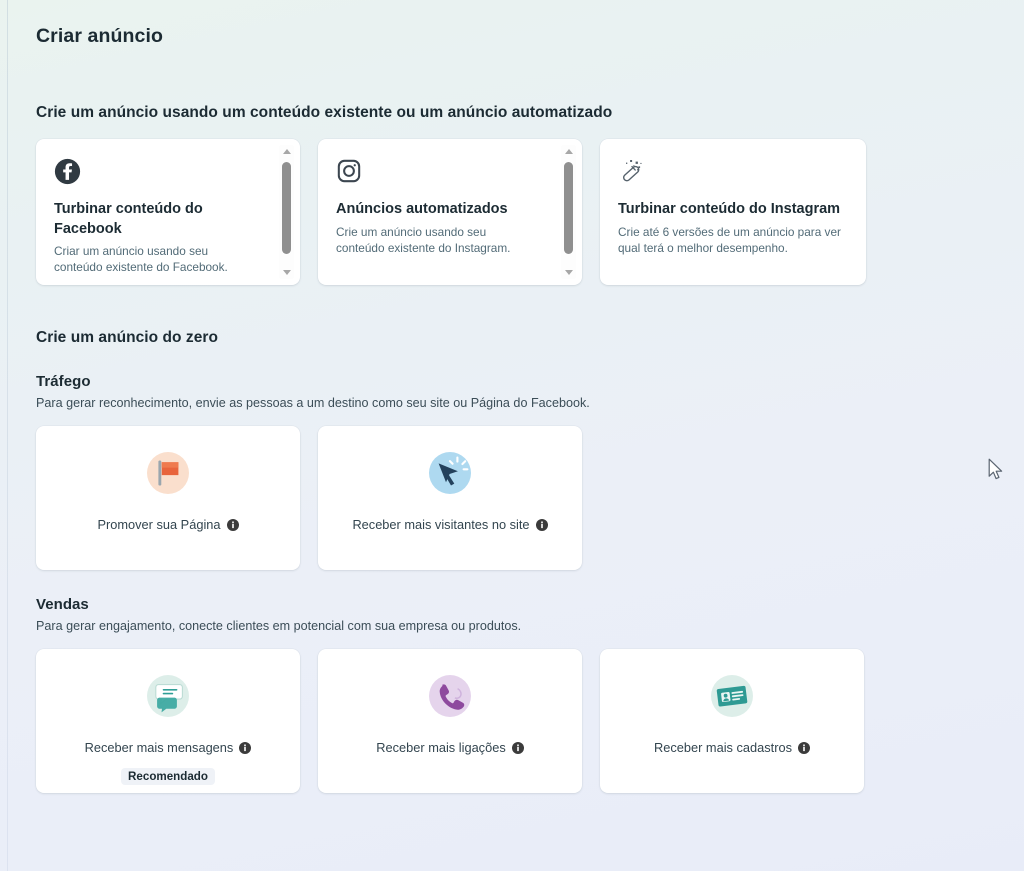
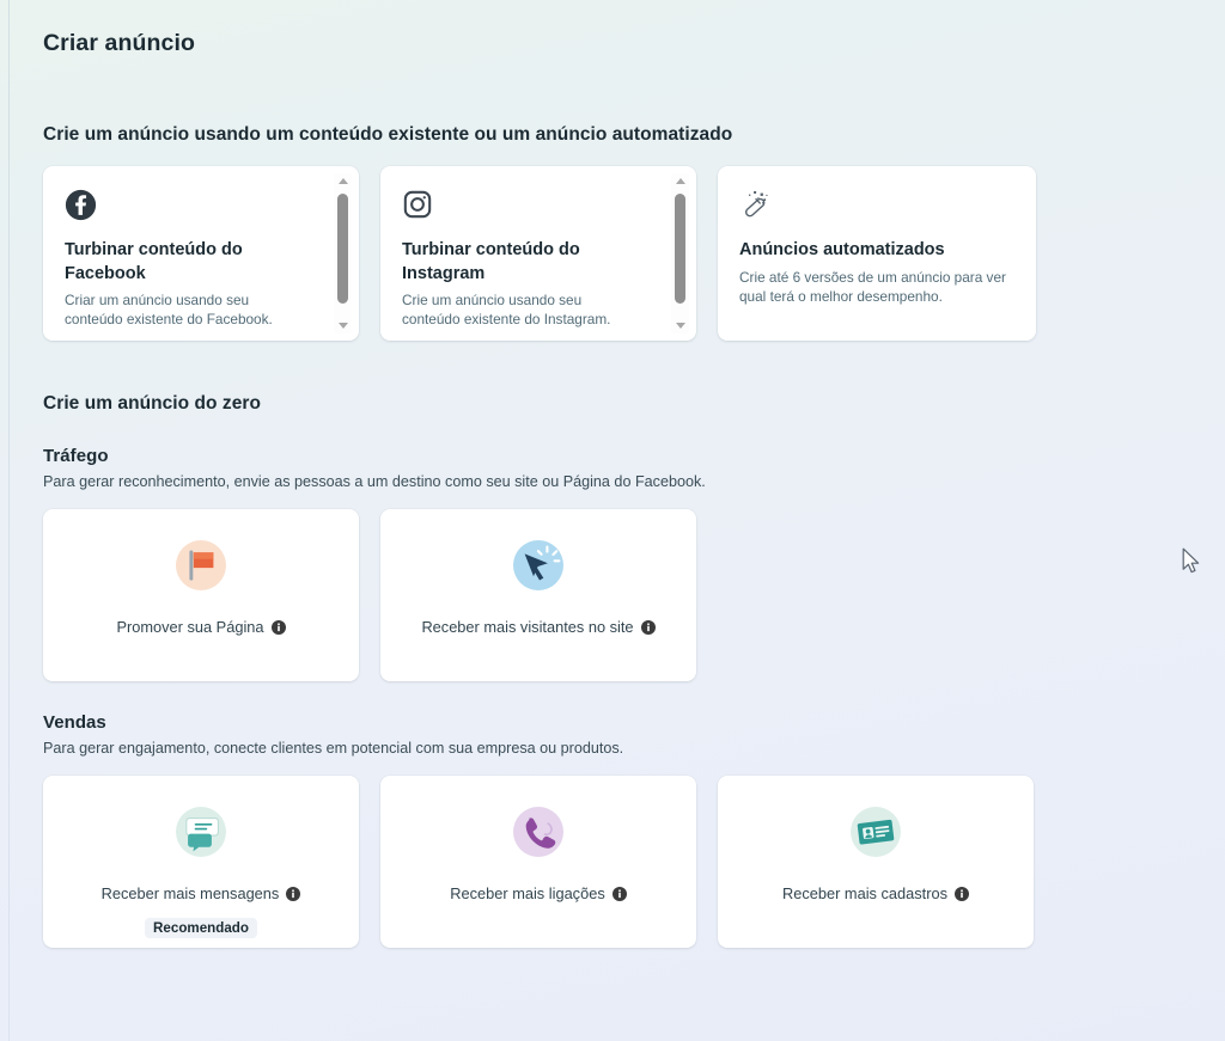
  Criar anúncio
  Crie um anúncio usando um conteúdo existente ou um anúncio automatizado
  Turbinar conteúdo do Facebook
  Criar um anúncio usando seu conteúdo existente do Facebook.
- Anúncios automatizados
+ Turbinar conteúdo do Instagram
  Crie um anúncio usando seu conteúdo existente do Instagram.
- Turbinar conteúdo do Instagram
+ Anúncios automatizados
  Crie até 6 versões de um anúncio para ver qual terá o melhor desempenho.
  Crie um anúncio do zero
  Tráfego
  Para gerar reconhecimento, envie as pessoas a um destino como seu site ou Página do Facebook.
  Promover sua Página
  Receber mais visitantes no site
  Vendas
  Para gerar engajamento, conecte clientes em potencial com sua empresa ou produtos.
  Receber mais mensagens
  Recomendado
  Receber mais ligações
  Receber mais cadastros
